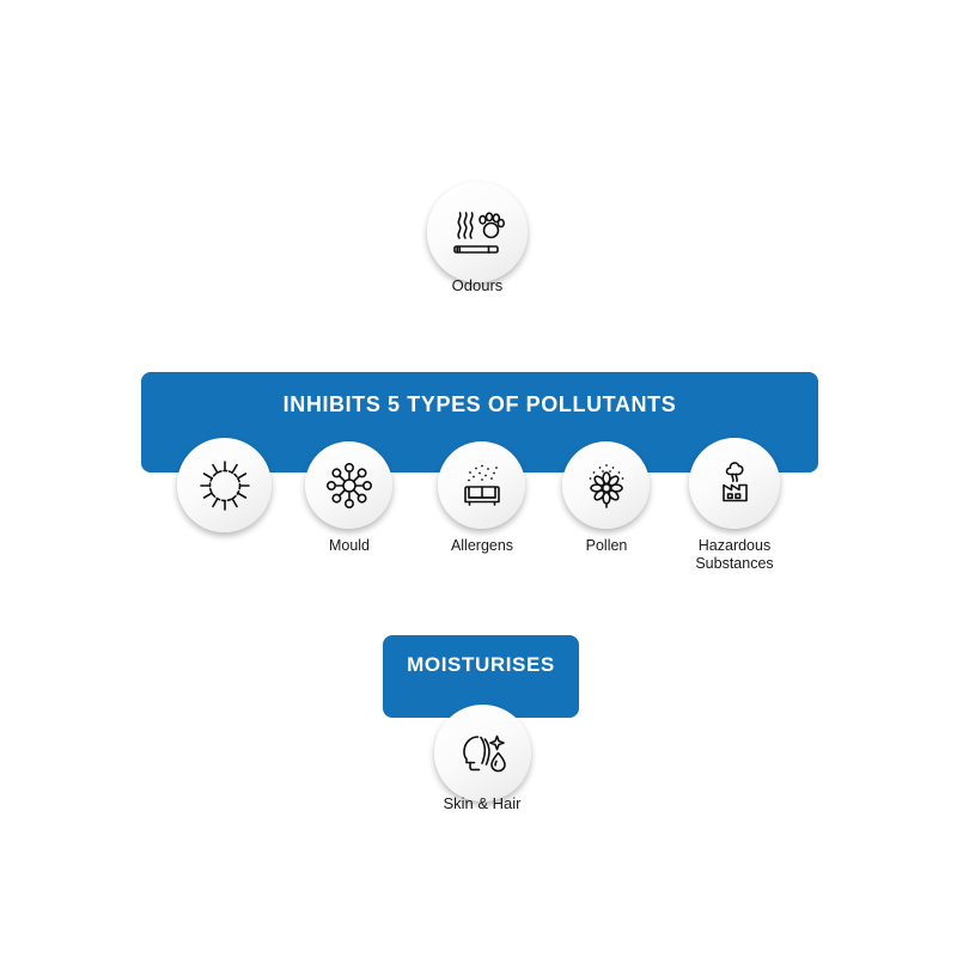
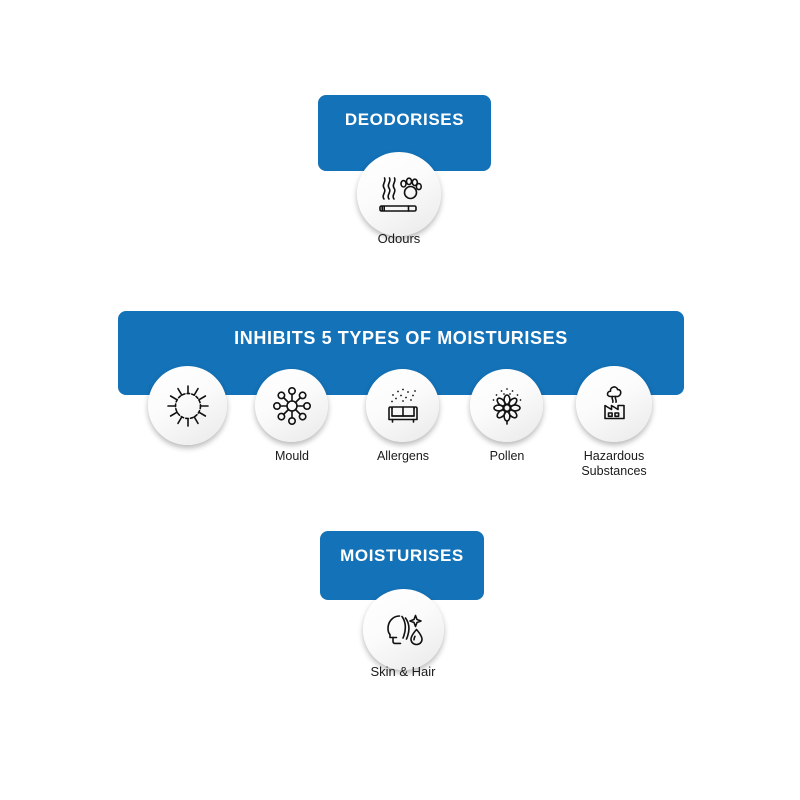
+ DEODORISES
  Odours
- INHIBITS 5 TYPES OF POLLUTANTS
+ INHIBITS 5 TYPES OF MOISTURISES
  Mould
  Allergens
  Pollen
  Hazardous
  Substances
  MOISTURISES
  Skin & Hair
